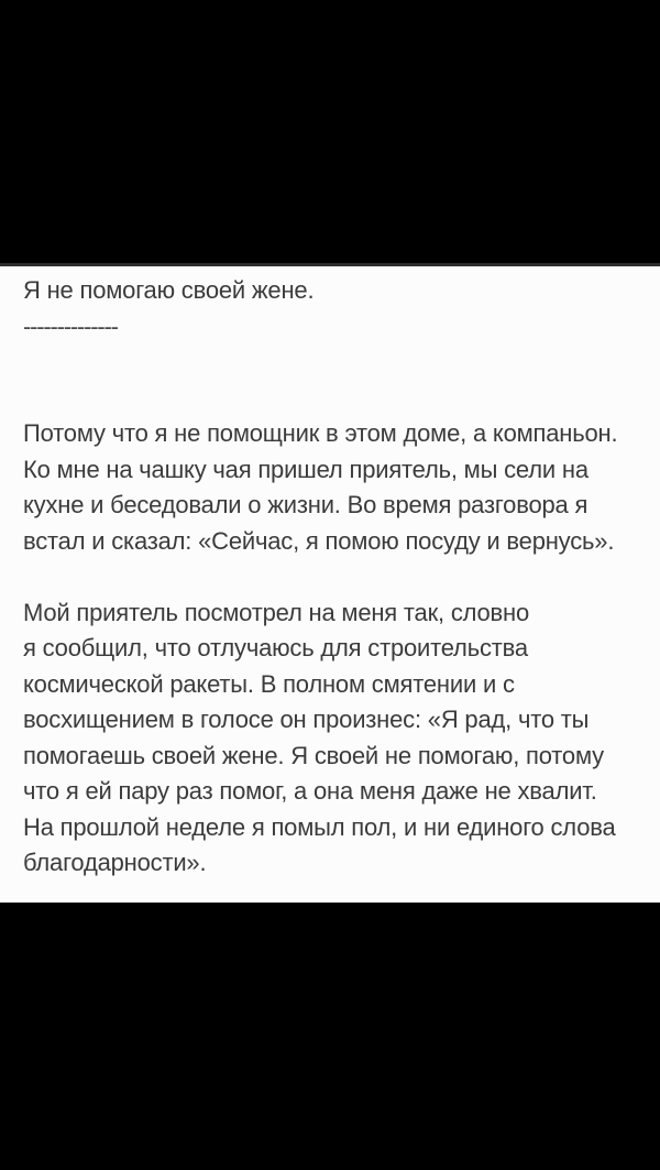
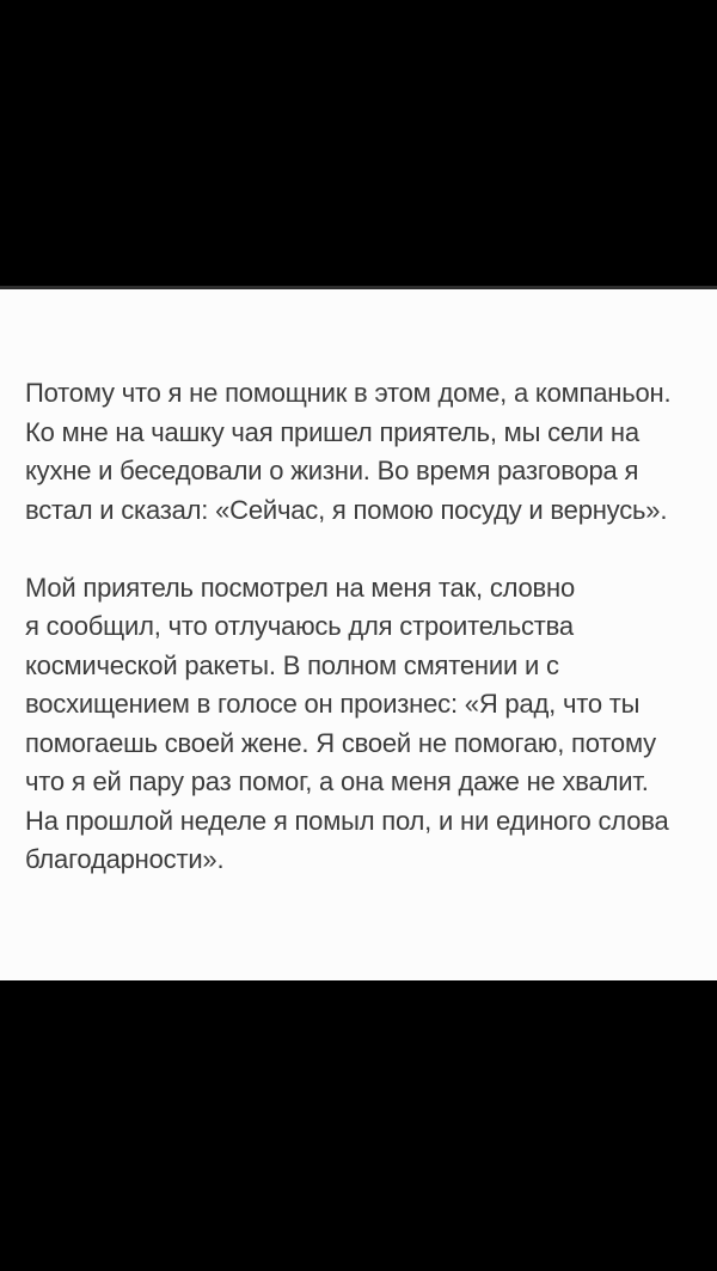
- Я не помогаю своей жене.
- --------------
  Потому что я не помощник в этом доме, а компаньон.
  Ко мне на чашку чая пришел приятель, мы сели на
  кухне и беседовали о жизни. Во время разговора я
  встал и сказал: «Сейчас, я помою посуду и вернусь».
  Мой приятель посмотрел на меня так, словно
  я сообщил, что отлучаюсь для строительства
  космической ракеты. В полном смятении и с
  восхищением в голосе он произнес: «Я рад, что ты
  помогаешь своей жене. Я своей не помогаю, потому
  что я ей пару раз помог, а она меня даже не хвалит.
  На прошлой неделе я помыл пол, и ни единого слова
  благодарности».
